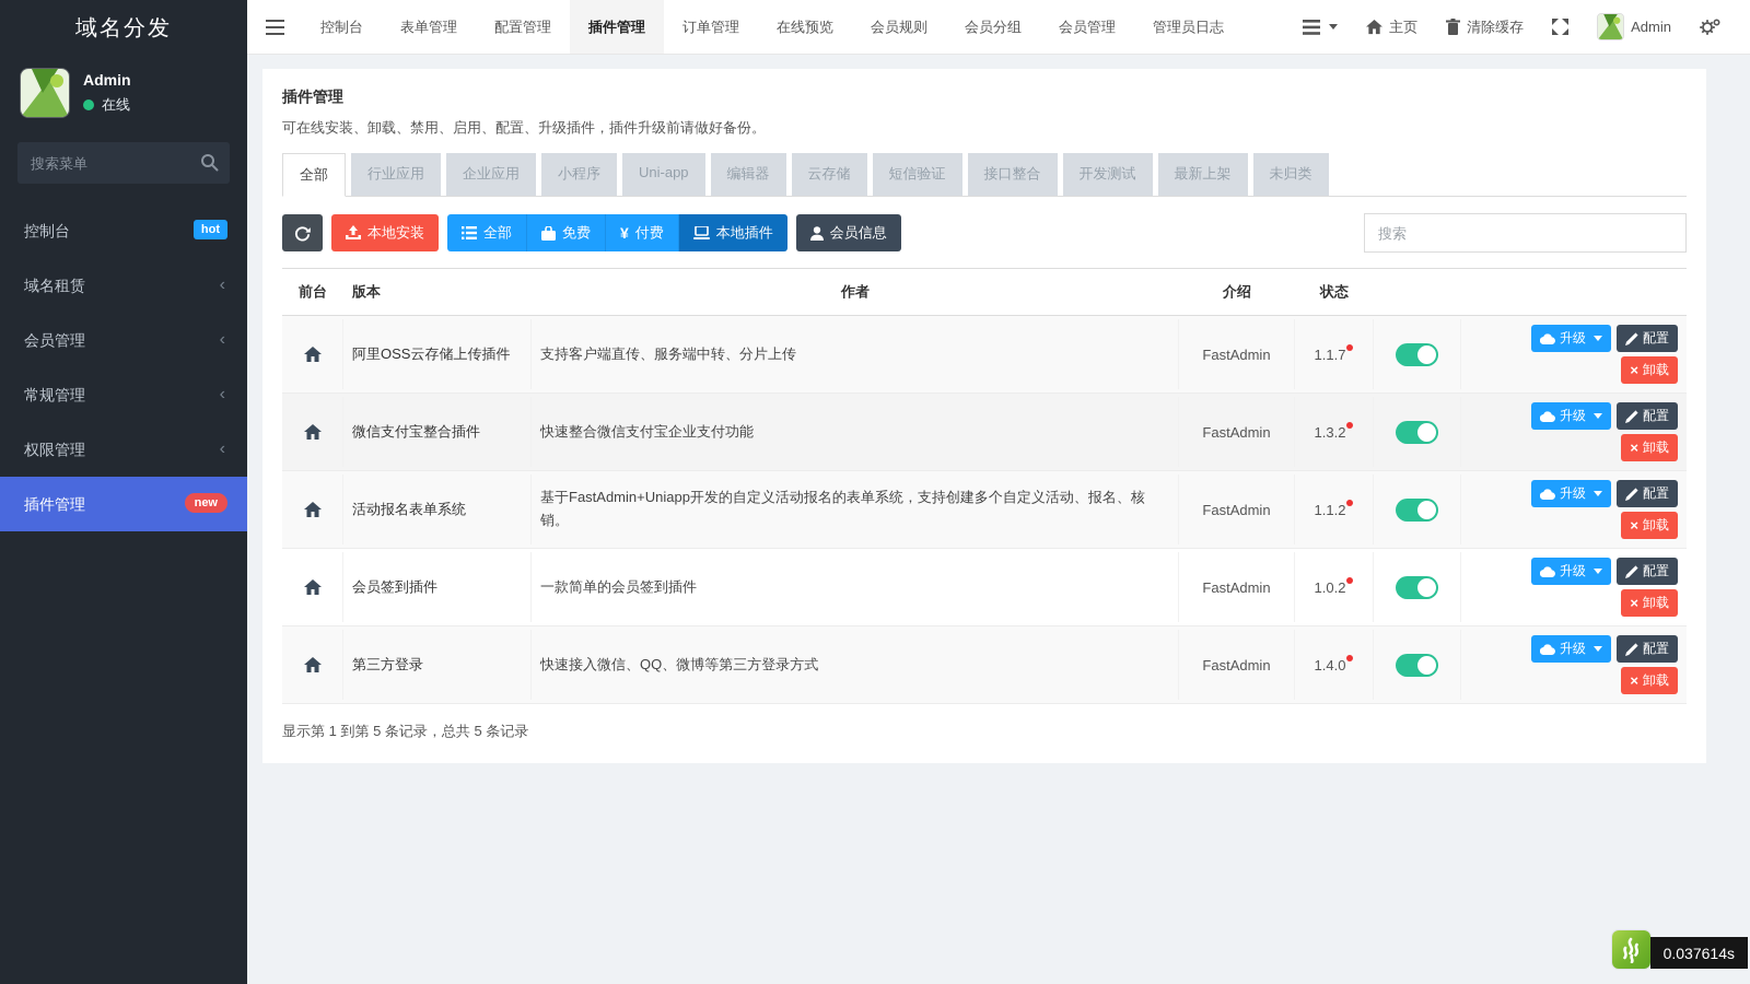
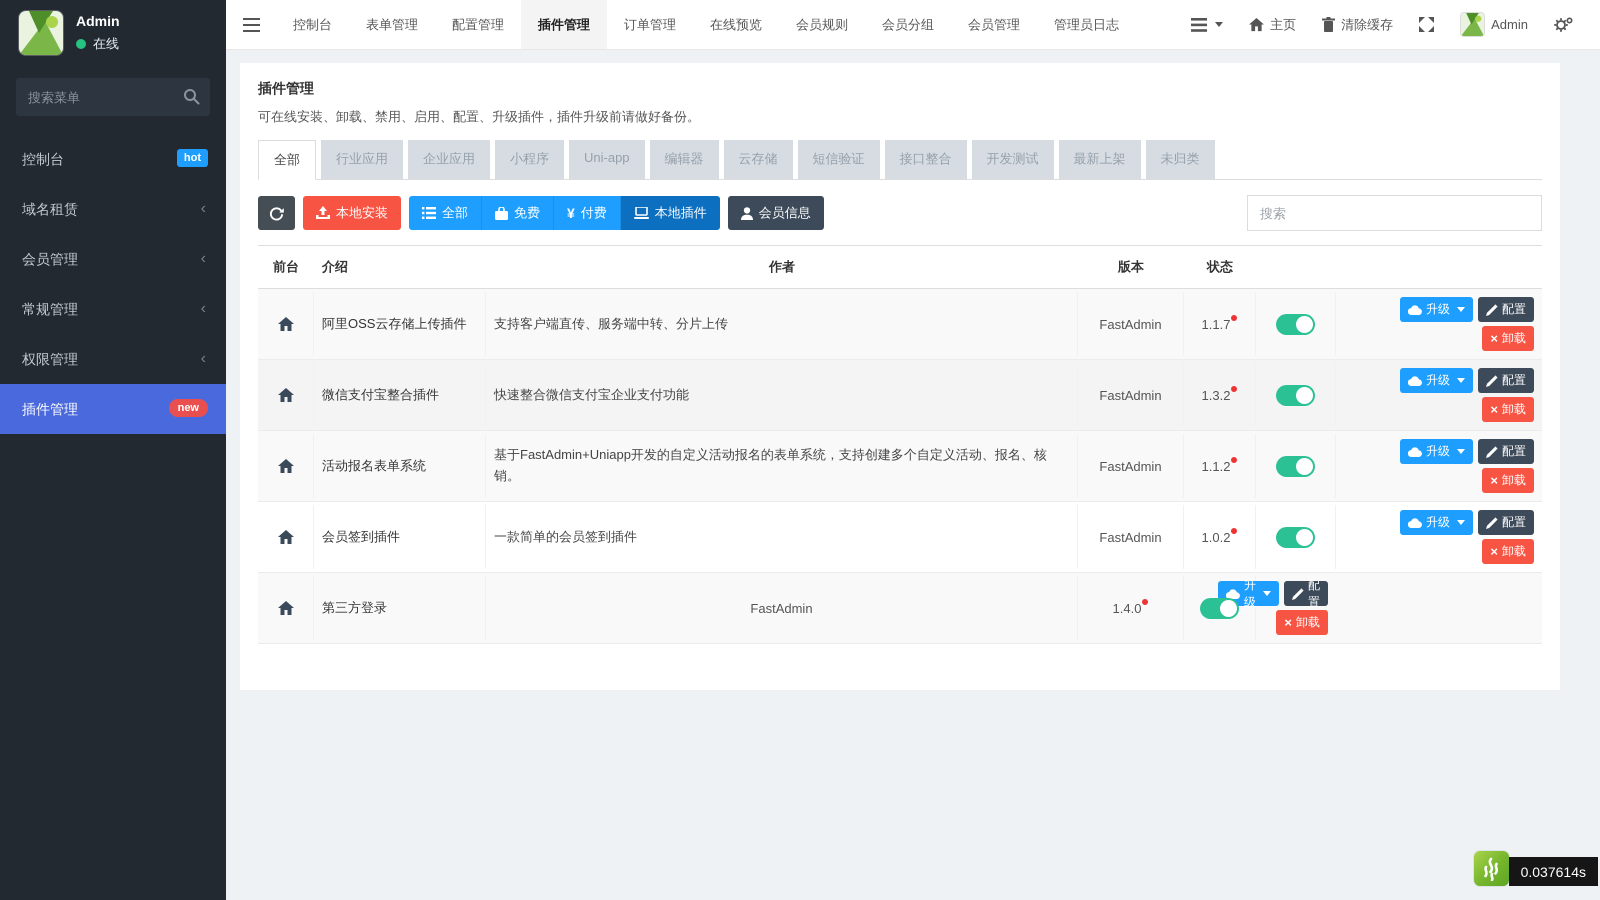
- 域名分发
  Admin
  在线
  搜索菜单
  控制台
  hot
  域名租赁
  ‹
  会员管理
  ‹
  常规管理
  ‹
  权限管理
  ‹
  插件管理
  new
  控制台
  表单管理
  配置管理
  插件管理
  订单管理
  在线预览
  会员规则
  会员分组
  会员管理
  管理员日志
  主页
  清除缓存
  Admin
  插件管理
  可在线安装、卸载、禁用、启用、配置、升级插件，插件升级前请做好备份。
  全部
  行业应用
  企业应用
  小程序
  Uni-app
  编辑器
  云存储
  短信验证
  接口整合
  开发测试
  最新上架
  未归类
  本地安装
  全部
  免费
  ¥
  付费
  本地插件
  会员信息
  搜索
  前台
- 版本
+ 介绍
  作者
- 介绍
+ 版本
  状态
  阿里OSS云存储上传插件
  支持客户端直传、服务端中转、分片上传
  FastAdmin
  1.1.7
  升级
  配置
  ×
  卸载
  微信支付宝整合插件
  快速整合微信支付宝企业支付功能
  FastAdmin
  1.3.2
  升级
  配置
  ×
  卸载
  活动报名表单系统
  基于FastAdmin+Uniapp开发的自定义活动报名的表单系统，支持创建多个自定义活动、报名、核销。
  FastAdmin
  1.1.2
  升级
  配置
  ×
  卸载
  会员签到插件
  一款简单的会员签到插件
  FastAdmin
  1.0.2
  升级
  配置
  ×
  卸载
  第三方登录
- 快速接入微信、QQ、微博等第三方登录方式
  FastAdmin
  1.4.0
  升级
  配置
  ×
  卸载
- 显示第 1 到第 5 条记录，总共 5 条记录
  0.037614s
